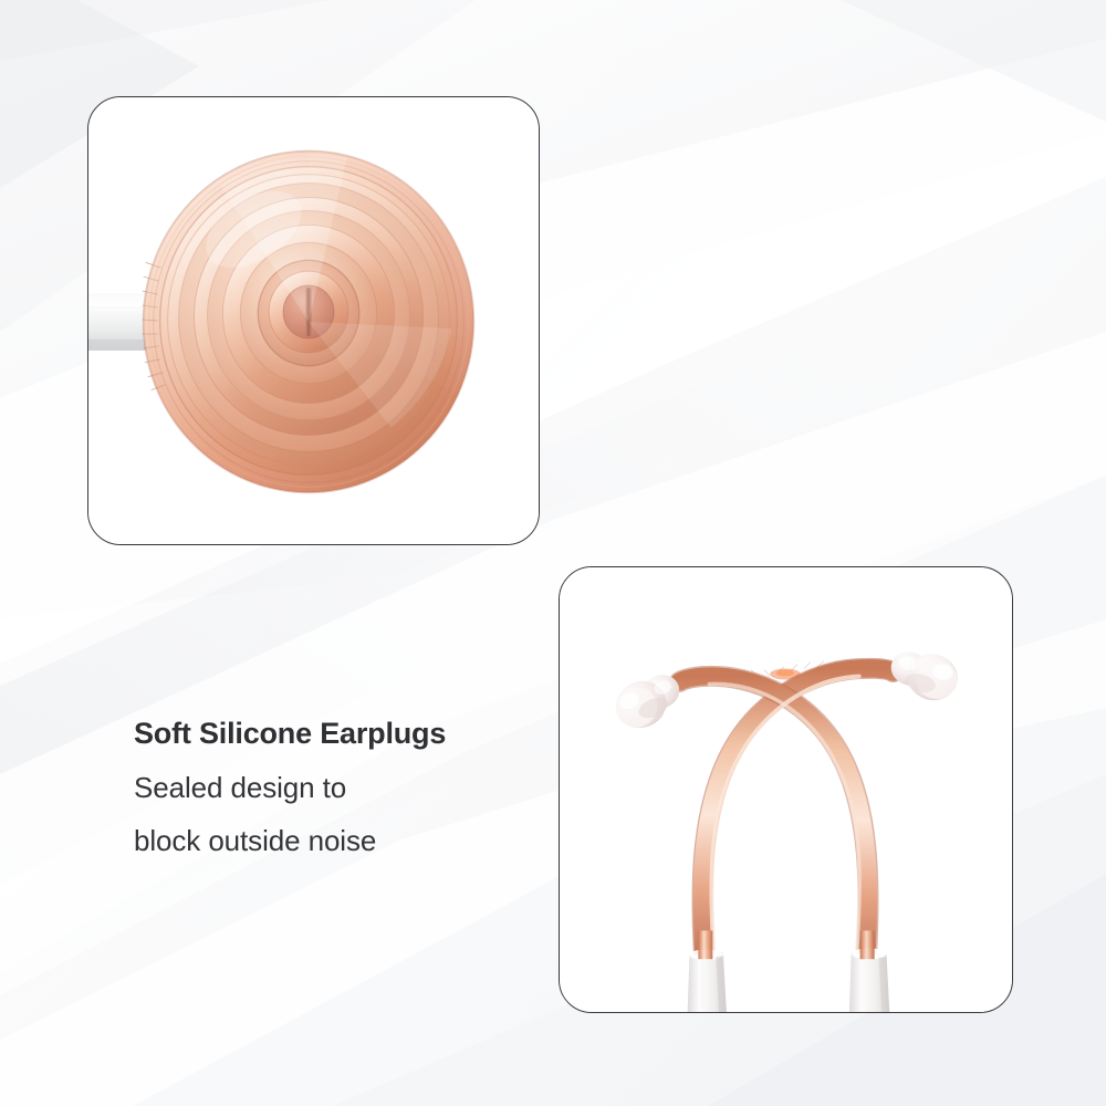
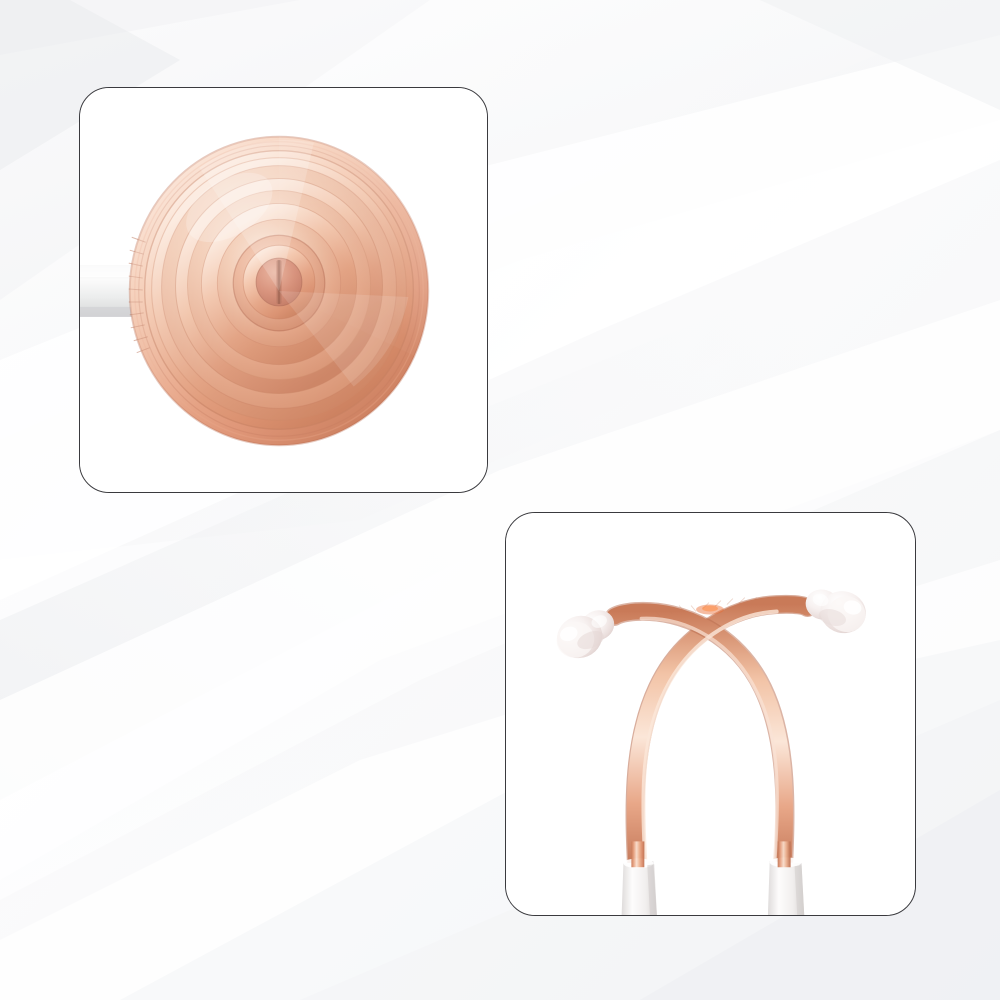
- Soft Silicone Earplugs
- Sealed design to
- block outside noise
